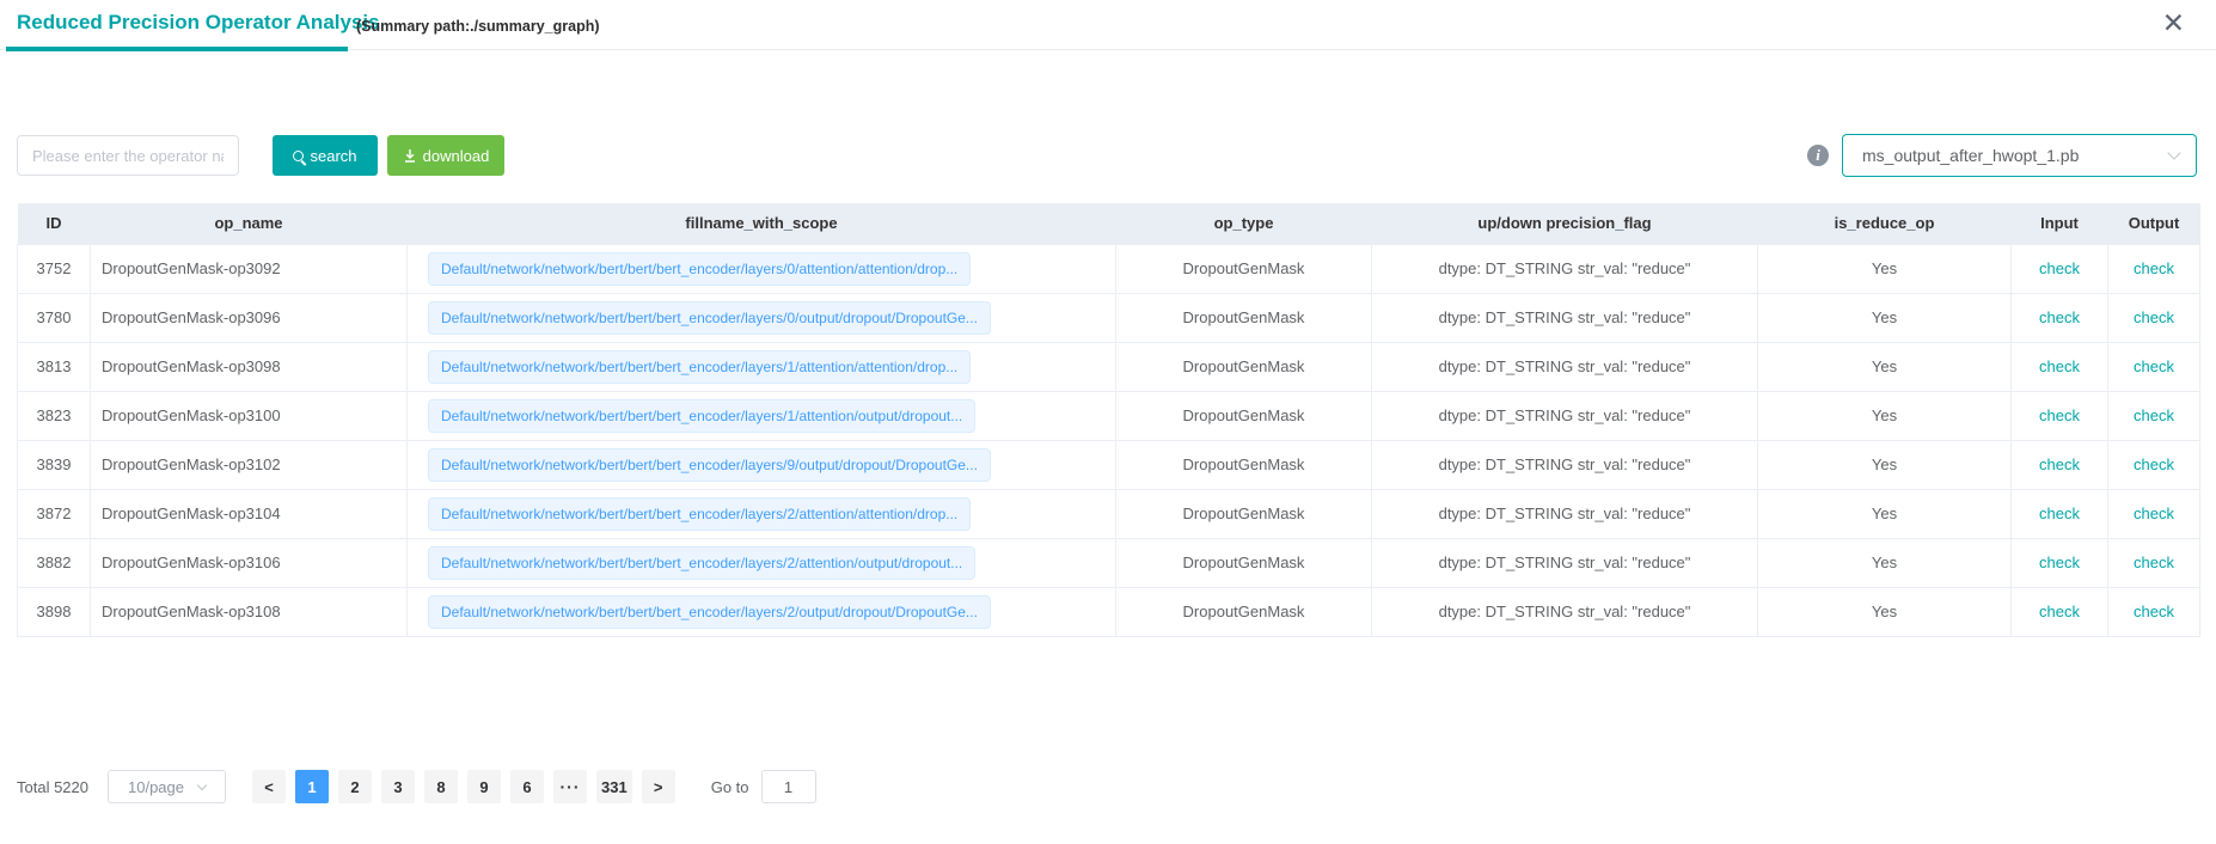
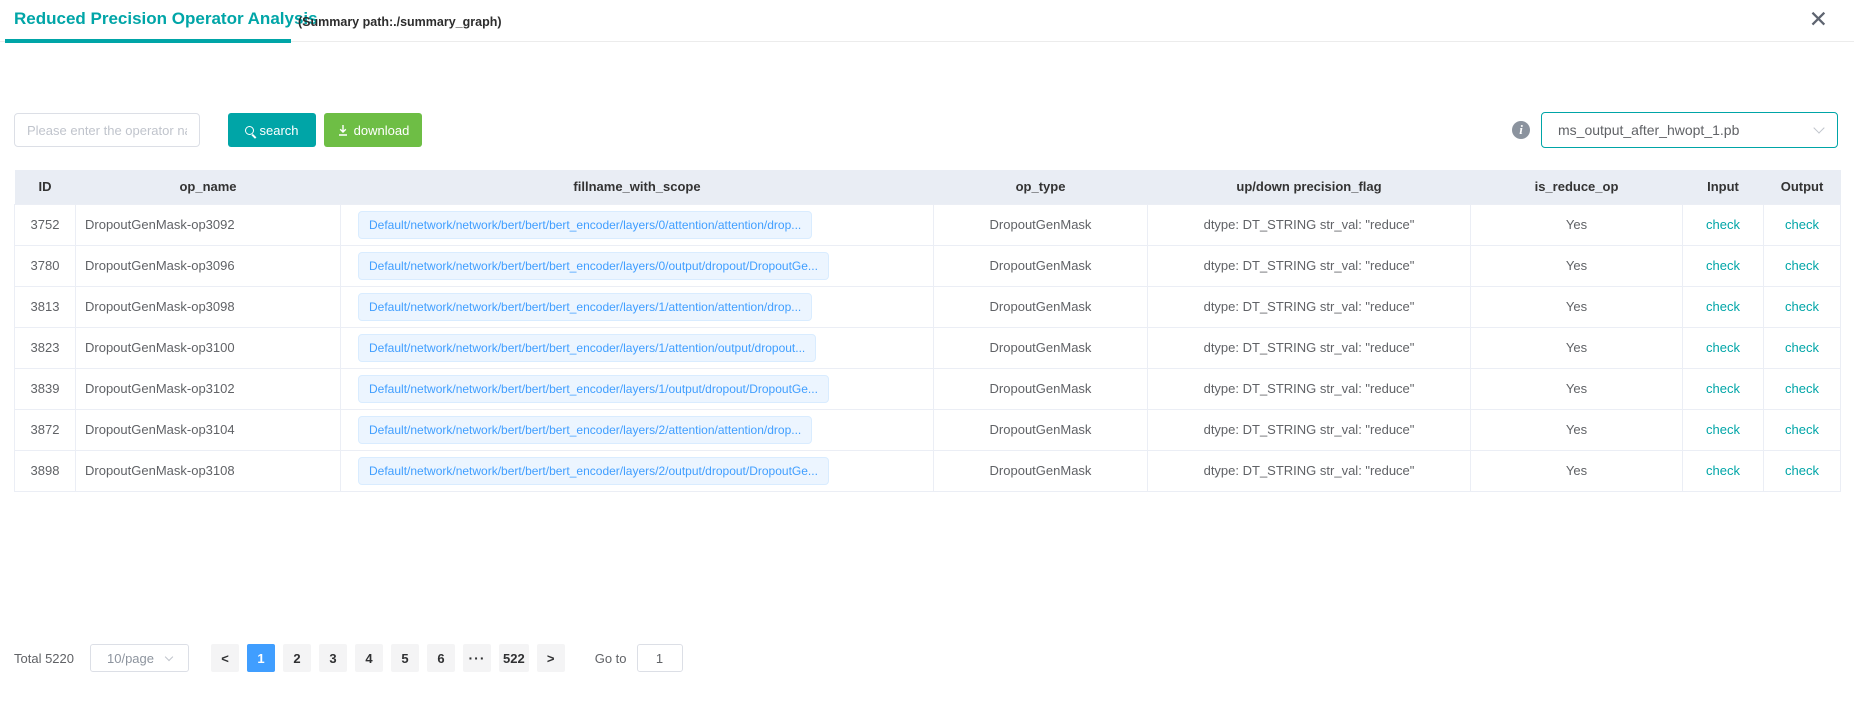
  Reduced Precision Operator Analysis
  (Summary path:./summary_graph)
  ✕
  Please enter the operator n
  search
  download
  i
  ms_output_after_hwopt_1.pb
  ID	op_name	fillname_with_scope	op_type	up/down precision_flag	is_reduce_op	Input	Output
  3752	DropoutGenMask-op3092	Default/network/network/bert/bert/bert_encoder/layers/0/attention/attention/drop...	DropoutGenMask	dtype: DT_STRING str_val: "reduce"	Yes	check	check
  3780	DropoutGenMask-op3096	Default/network/network/bert/bert/bert_encoder/layers/0/output/dropout/DropoutGe...	DropoutGenMask	dtype: DT_STRING str_val: "reduce"	Yes	check	check
  3813	DropoutGenMask-op3098	Default/network/network/bert/bert/bert_encoder/layers/1/attention/attention/drop...	DropoutGenMask	dtype: DT_STRING str_val: "reduce"	Yes	check	check
  3823	DropoutGenMask-op3100	Default/network/network/bert/bert/bert_encoder/layers/1/attention/output/dropout...	DropoutGenMask	dtype: DT_STRING str_val: "reduce"	Yes	check	check
- 3839	DropoutGenMask-op3102	Default/network/network/bert/bert/bert_encoder/layers/9/output/dropout/DropoutGe...	DropoutGenMask	dtype: DT_STRING str_val: "reduce"	Yes	check	check
+ 3839	DropoutGenMask-op3102	Default/network/network/bert/bert/bert_encoder/layers/1/output/dropout/DropoutGe...	DropoutGenMask	dtype: DT_STRING str_val: "reduce"	Yes	check	check
  3872	DropoutGenMask-op3104	Default/network/network/bert/bert/bert_encoder/layers/2/attention/attention/drop...	DropoutGenMask	dtype: DT_STRING str_val: "reduce"	Yes	check	check
- 3882	DropoutGenMask-op3106	Default/network/network/bert/bert/bert_encoder/layers/2/attention/output/dropout...	DropoutGenMask	dtype: DT_STRING str_val: "reduce"	Yes	check	check
  3898	DropoutGenMask-op3108	Default/network/network/bert/bert/bert_encoder/layers/2/output/dropout/DropoutGe...	DropoutGenMask	dtype: DT_STRING str_val: "reduce"	Yes	check	check
  Total 5220
  10/page
  <
  1
  2
  3
- 8
+ 4
- 9
+ 5
  6
  ···
- 331
+ 522
  >
  Go to
  1
